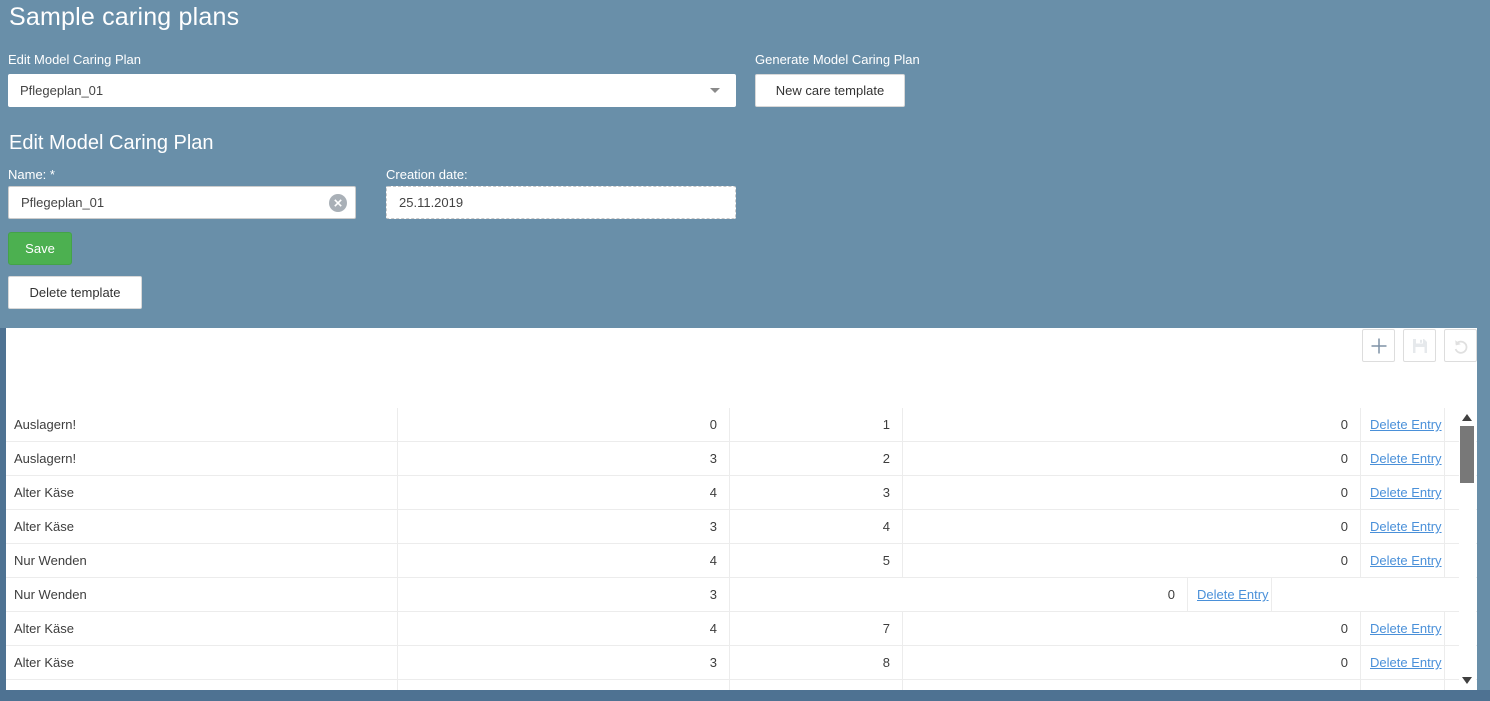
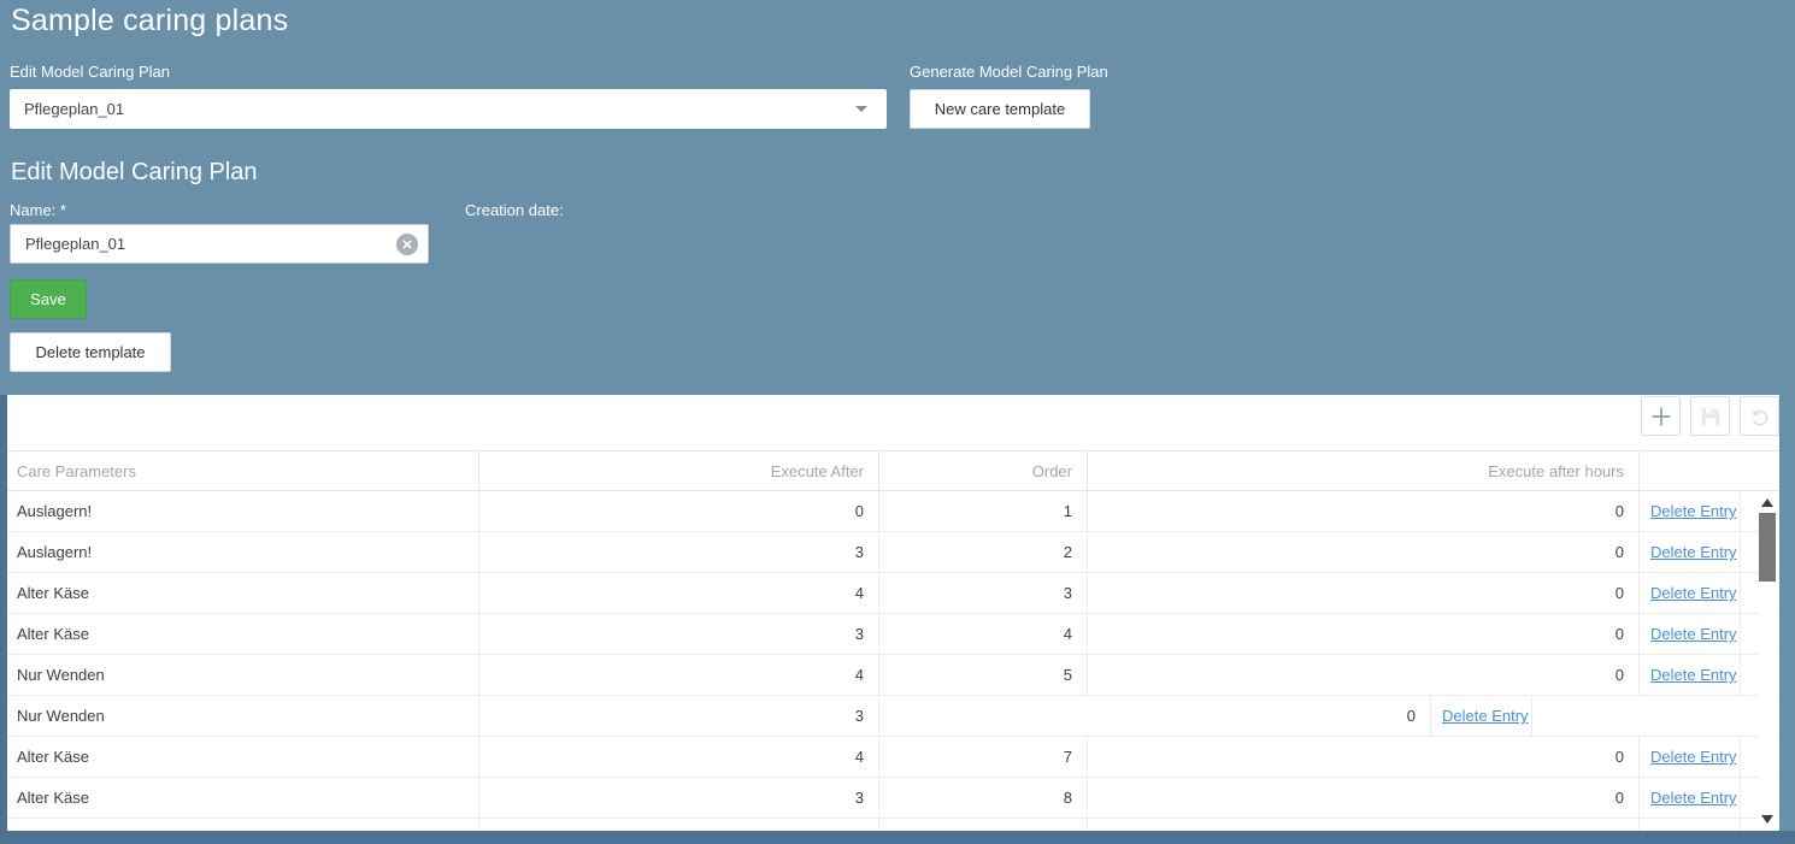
  Sample caring plans
  Edit Model Caring Plan
  Pflegeplan_01
  Generate Model Caring Plan
  New care template
  Edit Model Caring Plan
  Name: *
  Pflegeplan_01
  Creation date:
- 25.11.2019
  Save
  Delete template
+ Care Parameters
+ Execute After
+ Order
+ Execute after hours
  Auslagern!
  0
  1
  0
  Delete Entry
  Auslagern!
  3
  2
  0
  Delete Entry
  Alter Käse
  4
  3
  0
  Delete Entry
  Alter Käse
  3
  4
  0
  Delete Entry
  Nur Wenden
  4
  5
  0
  Delete Entry
  Nur Wenden
  3
  0
  Delete Entry
  Alter Käse
  4
  7
  0
  Delete Entry
  Alter Käse
  3
  8
  0
  Delete Entry
